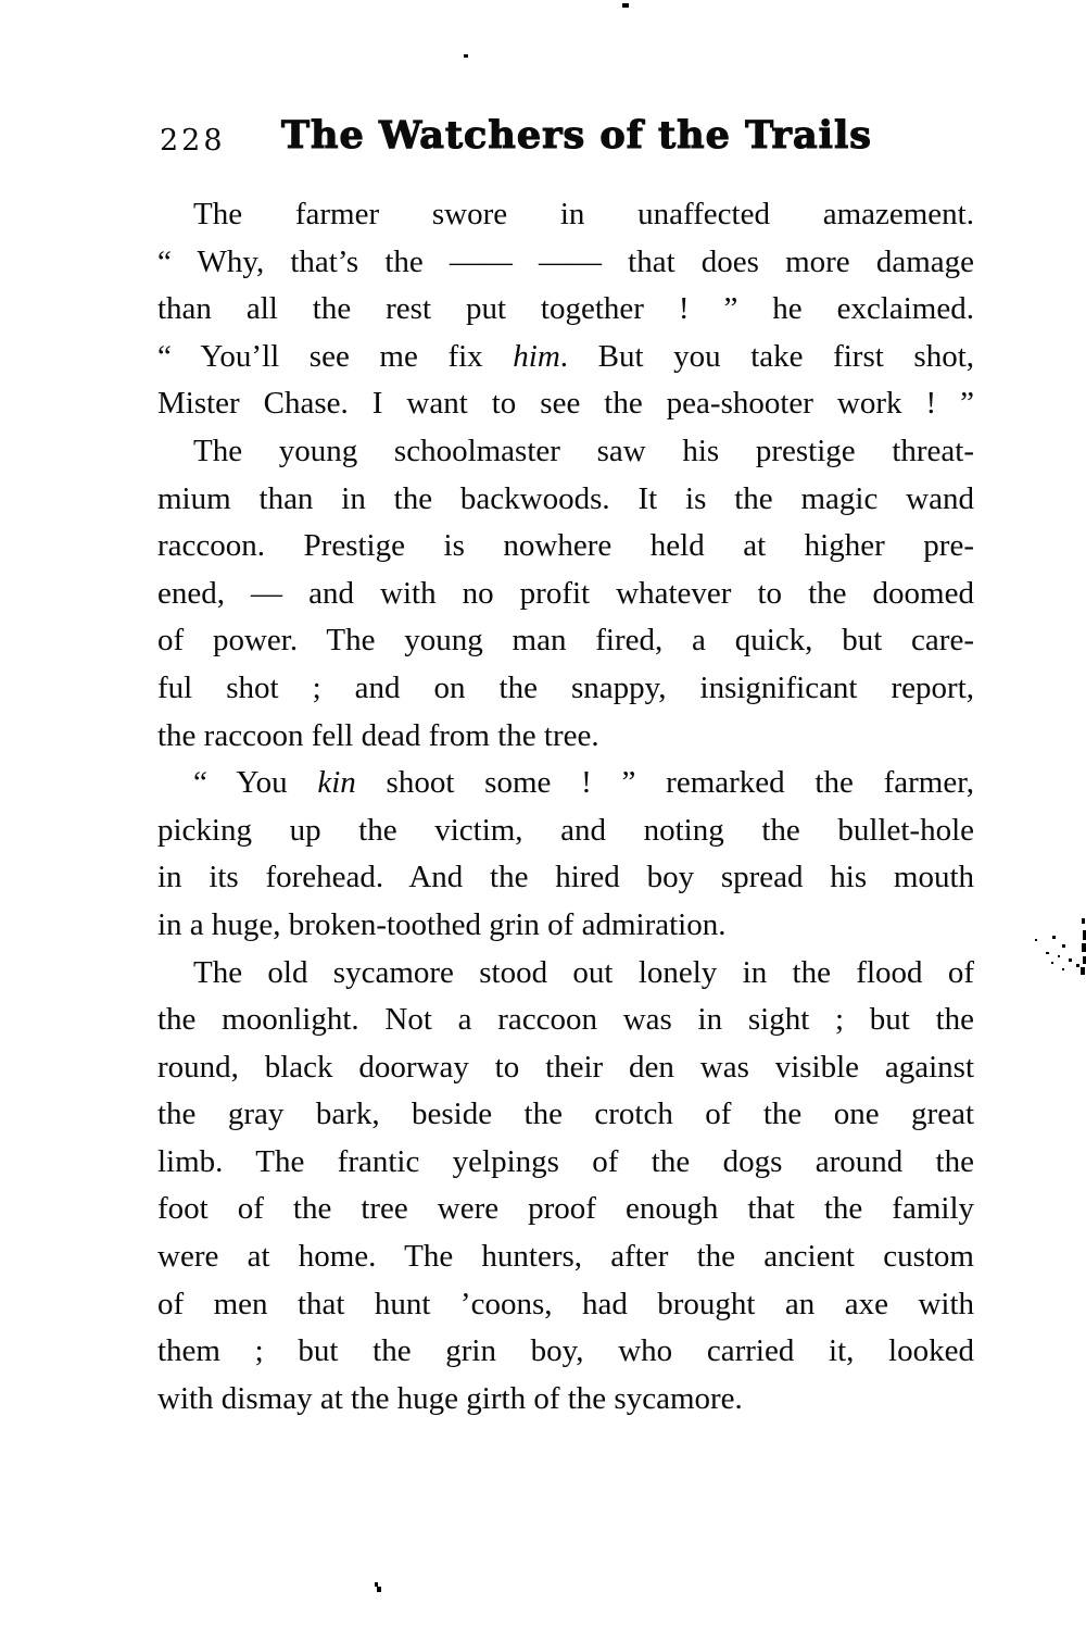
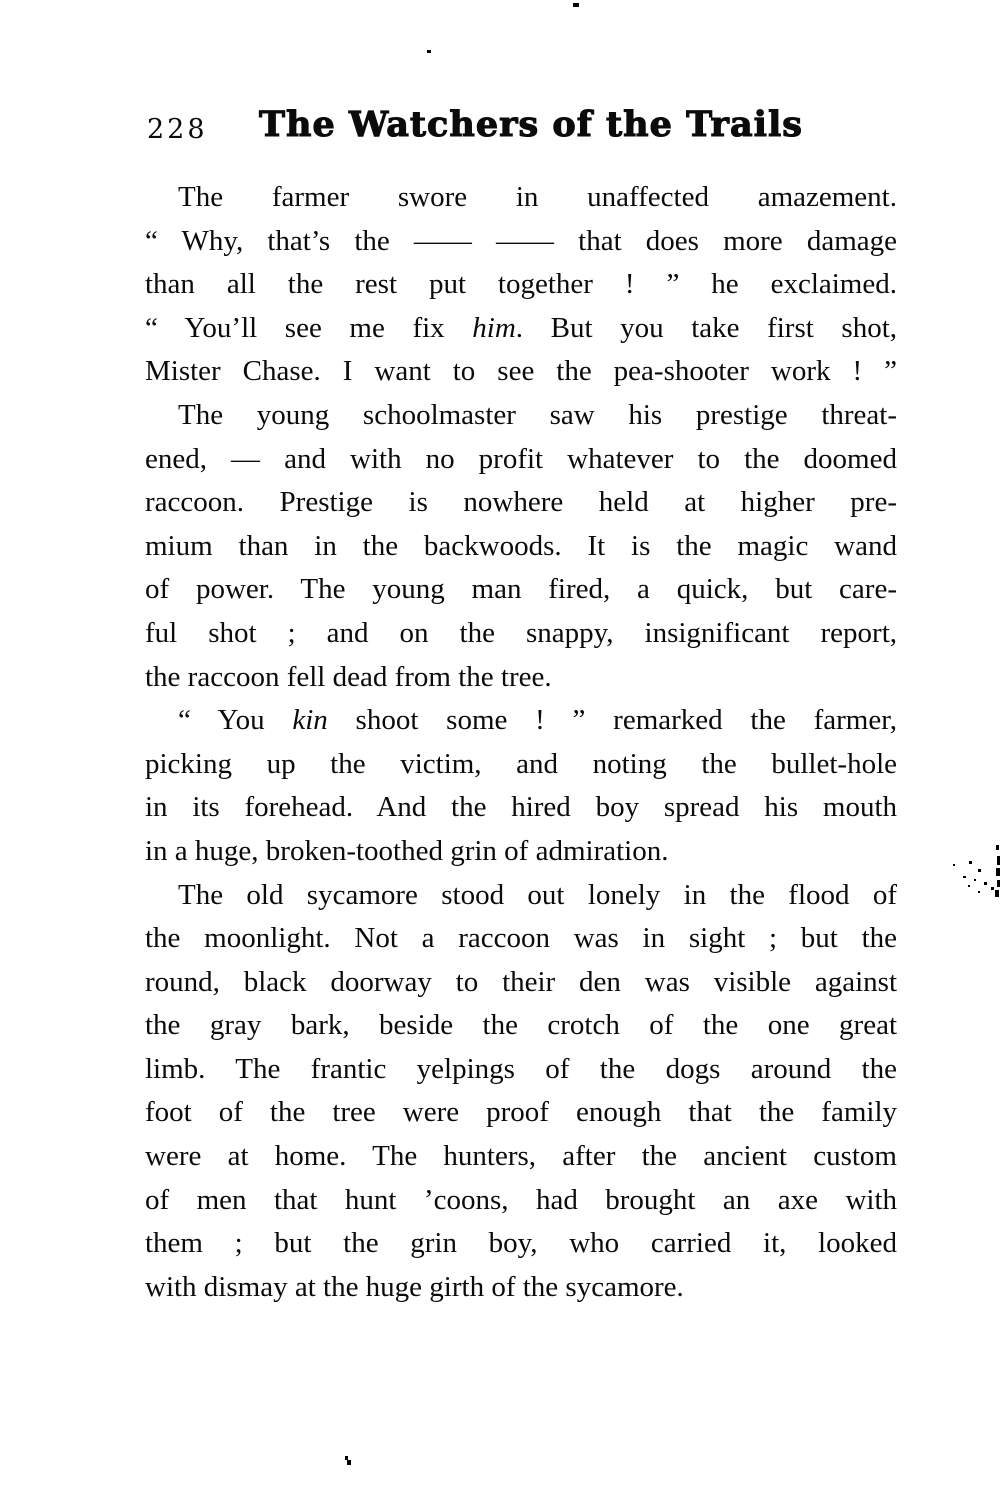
  228
  The Watchers of the Trails
  The farmer swore in unaffected amazement.
  “ Why, that’s the —— —— that does more damage
  than all the rest put together ! ” he exclaimed.
  “ You’ll see me fix him. But you take first shot,
  Mister Chase. I want to see the pea-shooter work ! ”
  The young schoolmaster saw his prestige threat-
- mium than in the backwoods. It is the magic wand
+ ened, — and with no profit whatever to the doomed
  raccoon. Prestige is nowhere held at higher pre-
- ened, — and with no profit whatever to the doomed
+ mium than in the backwoods. It is the magic wand
  of power. The young man fired, a quick, but care-
  ful shot ; and on the snappy, insignificant report,
  the raccoon fell dead from the tree.
  “ You kin shoot some ! ” remarked the farmer,
  picking up the victim, and noting the bullet-hole
  in its forehead. And the hired boy spread his mouth
  in a huge, broken-toothed grin of admiration.
  The old sycamore stood out lonely in the flood of
  the moonlight. Not a raccoon was in sight ; but the
  round, black doorway to their den was visible against
  the gray bark, beside the crotch of the one great
  limb. The frantic yelpings of the dogs around the
  foot of the tree were proof enough that the family
  were at home. The hunters, after the ancient custom
  of men that hunt ’coons, had brought an axe with
  them ; but the grin boy, who carried it, looked
  with dismay at the huge girth of the sycamore.
